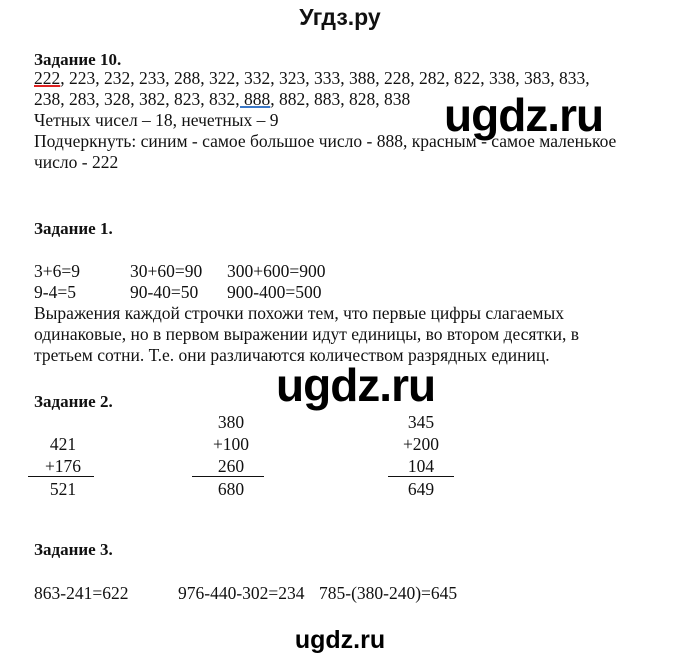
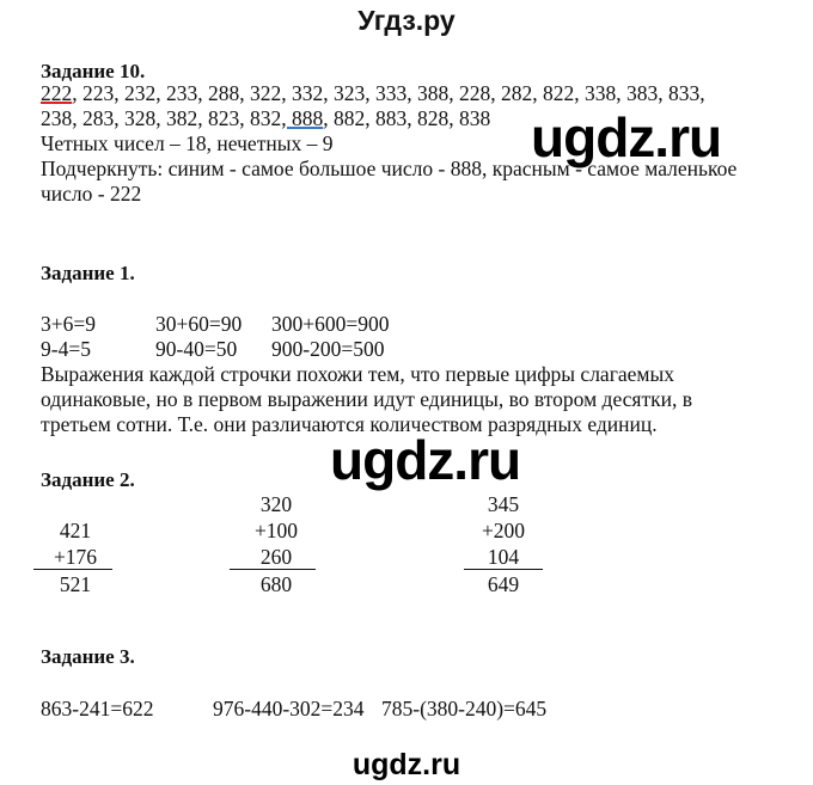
  Угдз.ру
  Задание 10.
  222, 223, 232, 233, 288, 322, 332, 323, 333, 388, 228, 282, 822, 338, 383, 833,
  238, 283, 328, 382, 823, 832, 888, 882, 883, 828, 838
  Четных чисел – 18, нечетных – 9
  Подчеркнуть: синим - самое большое число - 888, красным - самое маленькое
  число - 222
  ugdz.ru
  Задание 1.
  3+6=9
  30+60=90
  300+600=900
  9-4=5
  90-40=50
- 900-400=500
+ 900-200=500
  Выражения каждой строчки похожи тем, что первые цифры слагаемых
  одинаковые, но в первом выражении идут единицы, во втором десятки, в
  третьем сотни. Т.е. они различаются количеством разрядных единиц.
  ugdz.ru
  Задание 2.
  421
  +176
  521
- 380
+ 320
  +100
  260
  680
  345
  +200
  104
  649
  Задание 3.
  863-241=622
  976-440-302=234
  785-(380-240)=645
  ugdz.ru
